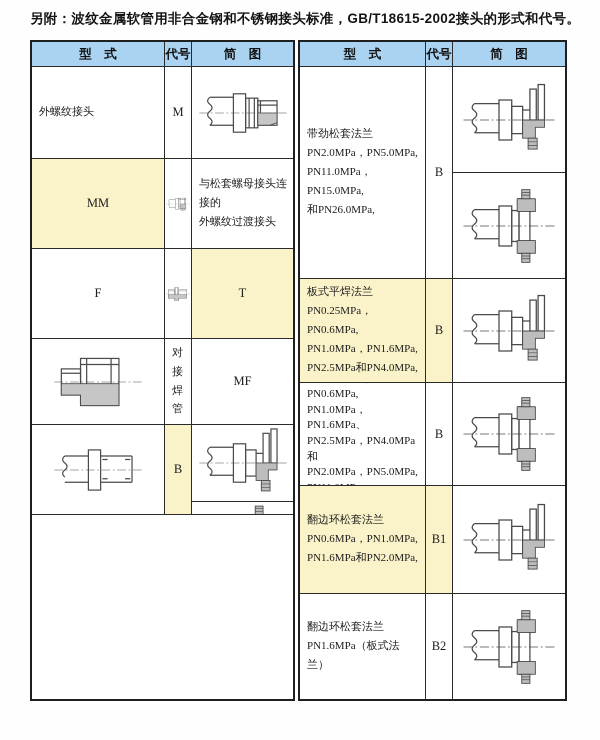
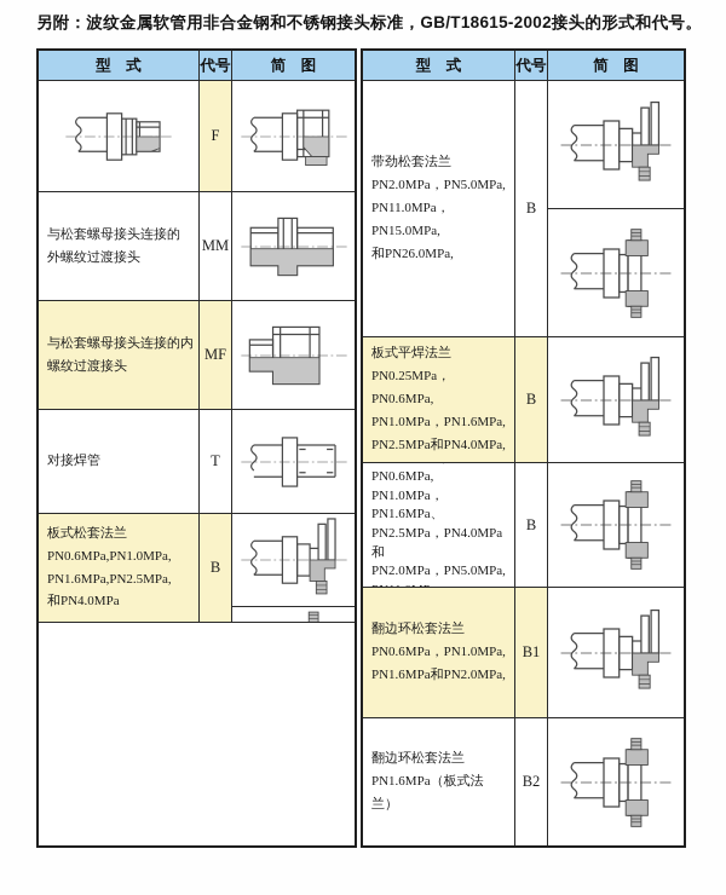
  另附：波纹金属软管用非合金钢和不锈钢接头标准，GB/T18615-2002接头的形式和代号。
  型 式
  代号
  简 图
- 外螺纹接头
- M
- MM
+ F
  与松套螺母接头连接的
  外螺纹过渡接头
- F
+ MM
+ 与松套螺母接头连接的内
+ 螺纹过渡接头
- T
+ MF
  对接焊管
- MF
+ T
+ 板式松套法兰
+ PN0.6MPa,PN1.0MPa,
+ PN1.6MPa,PN2.5MPa,
+ 和PN4.0MPa
  B
  型 式
  代号
  简 图
  带劲松套法兰
  PN2.0MPa，PN5.0MPa,
  PN11.0MPa，PN15.0MPa,
  和PN26.0MPa,
  B
  板式平焊法兰
  PN0.25MPa，PN0.6MPa,
  PN1.0MPa，PN1.6MPa,
  PN2.5MPa和PN4.0MPa,
  B
  PN1.0MPa，PN1.6MPa、
  PN2.5MPa，PN4.0MPa和
  PN2.0MPa，PN5.0MPa,
  B
  翻边环松套法兰
  PN0.6MPa，PN1.0MPa,
  PN1.6MPa和PN2.0MPa,
  B1
  翻边环松套法兰
  PN1.6MPa（板式法兰）
  B2
